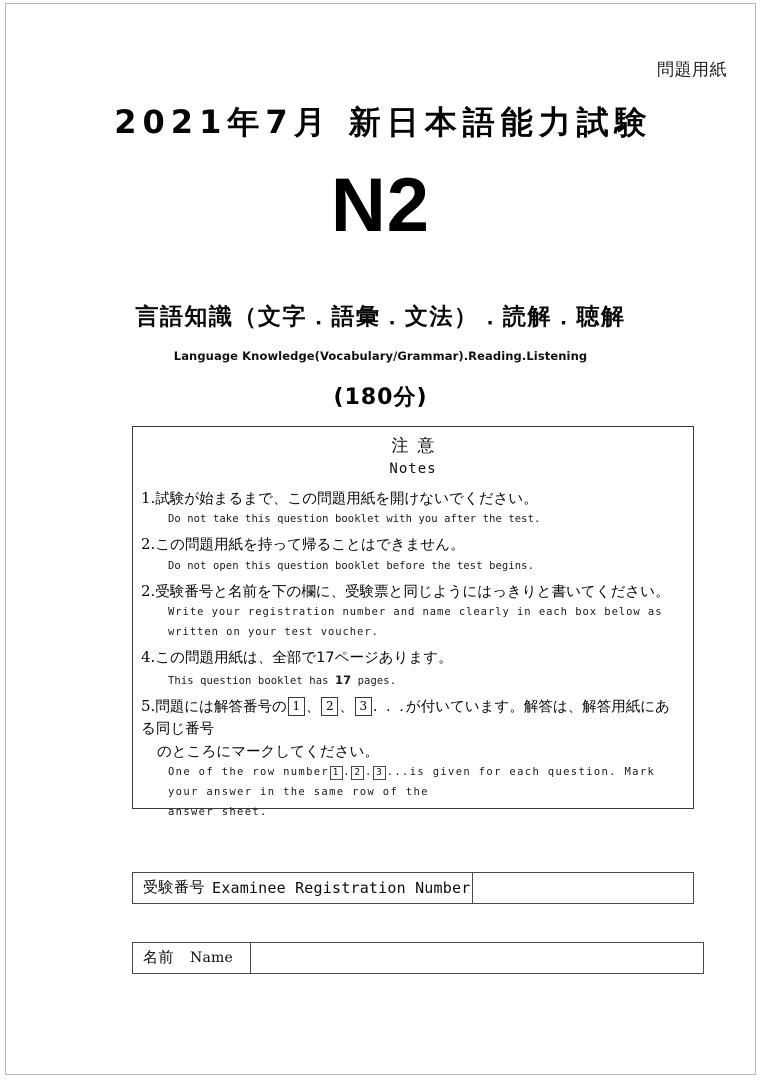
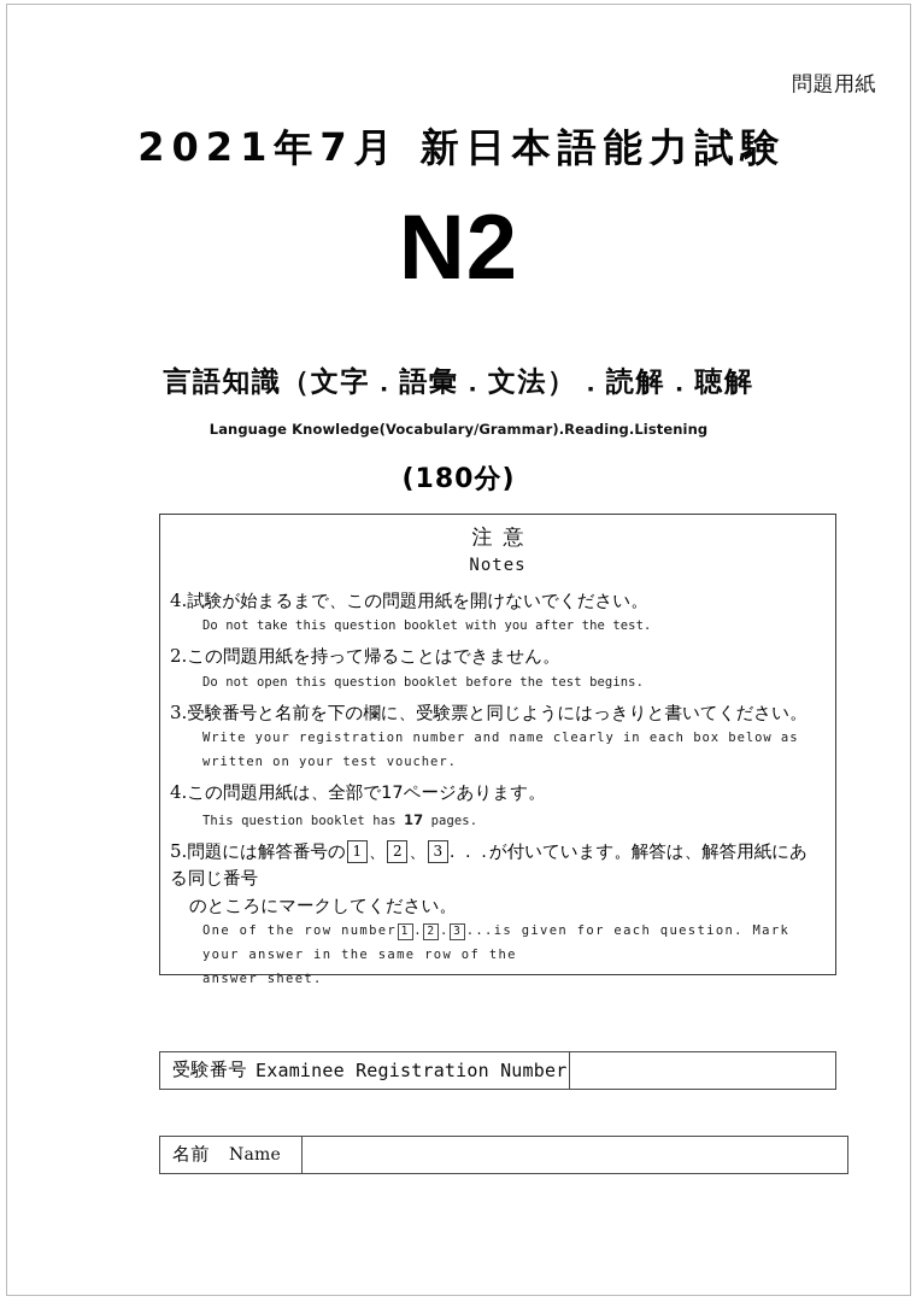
  問題用紙
  2021年7月 新日本語能力試験
  N2
  言語知識（文字．語彙．文法）．読解．聴解
  Language Knowledge(Vocabulary/Grammar).Reading.Listening
  (180分)
  注意
  Notes
- 1.試験が始まるまで、この問題用紙を開けないでください。
+ 4.試験が始まるまで、この問題用紙を開けないでください。
  Do not take this question booklet with you after the test.
  2.この問題用紙を持って帰ることはできません。
  Do not open this question booklet before the test begins.
- 2.受験番号と名前を下の欄に、受験票と同じようにはっきりと書いてください。
+ 3.受験番号と名前を下の欄に、受験票と同じようにはっきりと書いてください。
  Write your registration number and name clearly in each box below as written on your test voucher.
  4.この問題用紙は、全部で17ページあります。
  This question booklet has 17 pages.
  5.問題には解答番号の 1 、 2 、 3 . . .が付いています。解答は、解答用紙にある同じ番号
  のところにマークしてください。
  One of the row number 1 . 2 . 3 ...is given for each question. Mark your answer in the same row of the
  answer sheet.
  受験番号
  Examinee Registration Number
  名前
  Name
